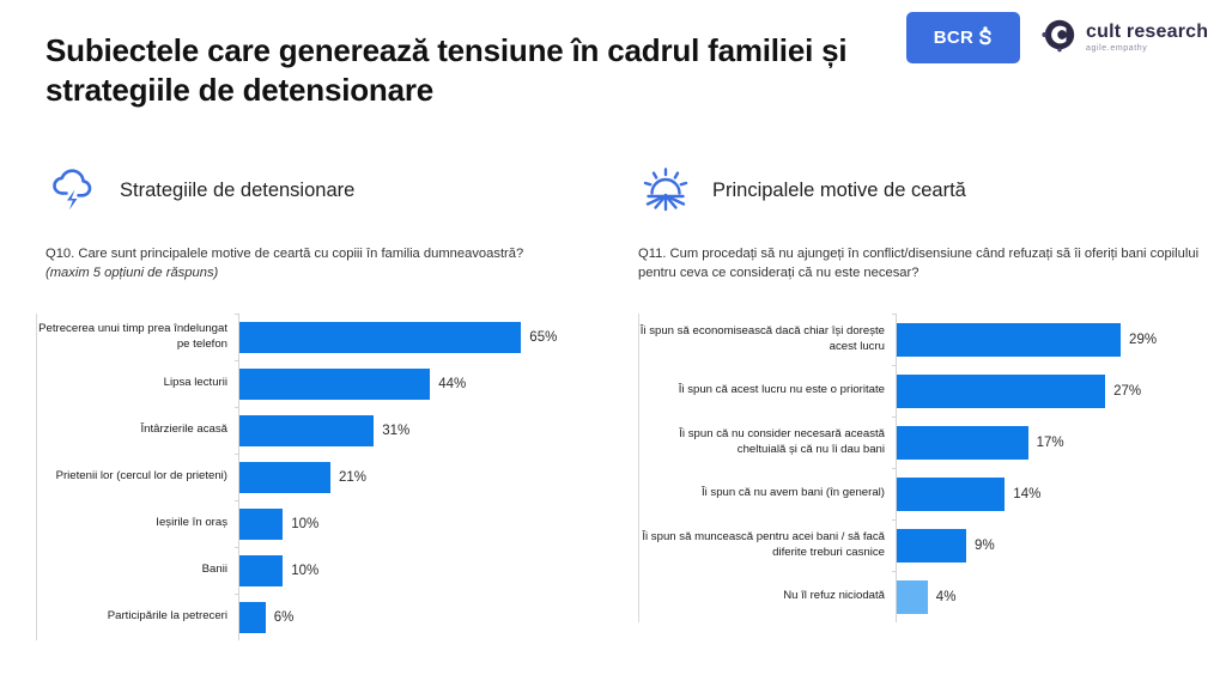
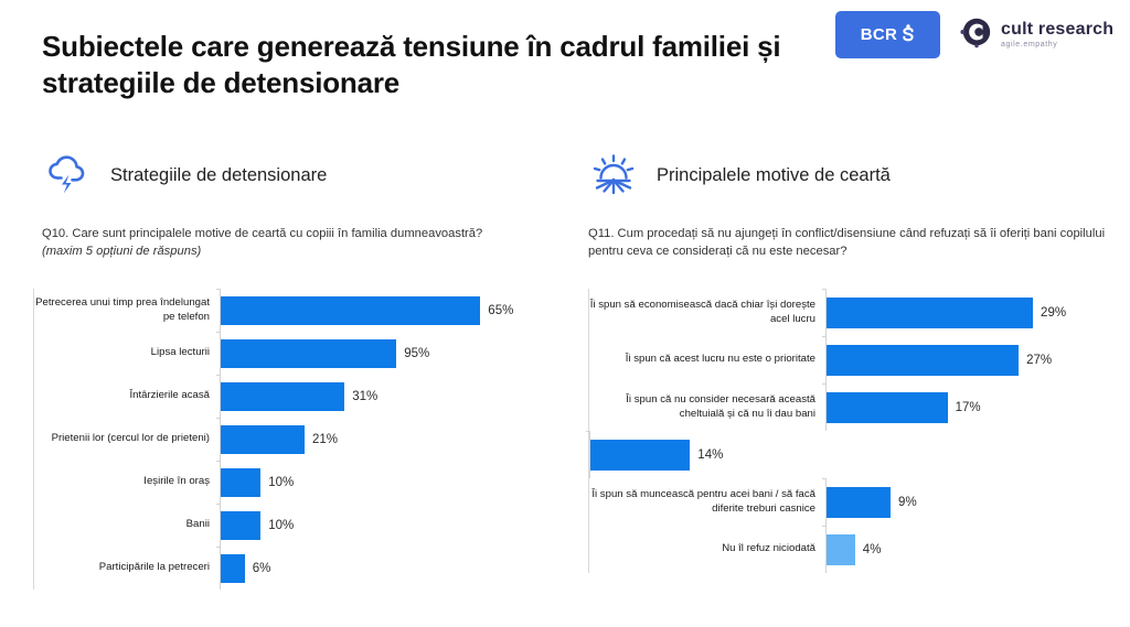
  BCR
  cult research
  Subiectele care generează tensiune în cadrul familiei și strategiile de detensionare
  Strategiile de detensionare
  Q10. Care sunt principalele motive de ceartă cu copiii în familia dumneavoastră?
  (maxim 5 opțiuni de răspuns)
  Principalele motive de ceartă
  Q11. Cum procedați să nu ajungeți în conflict/disensiune când refuzați să îi oferiți bani copilului pentru ceva ce considerați că nu este necesar?
  Petrecerea unui timp prea îndelungat pe telefon
  65%
  Lipsa lecturii
- 44%
+ 95%
  Întârzierile acasă
  31%
  Prietenii lor (cercul lor de prieteni)
  21%
  Ieșirile în oraș
  10%
  Banii
  10%
  Participările la petreceri
  6%
- Îi spun să economisească dacă chiar își dorește acest lucru
+ Îi spun să economisească dacă chiar își dorește acel lucru
  29%
  Îi spun că acest lucru nu este o prioritate
  27%
  Îi spun că nu consider necesară această cheltuială și că nu îi dau bani
  17%
- Îi spun că nu avem bani (în general)
  14%
  Îi spun să muncească pentru acei bani / să facă diferite treburi casnice
  9%
  Nu îl refuz niciodată
  4%
